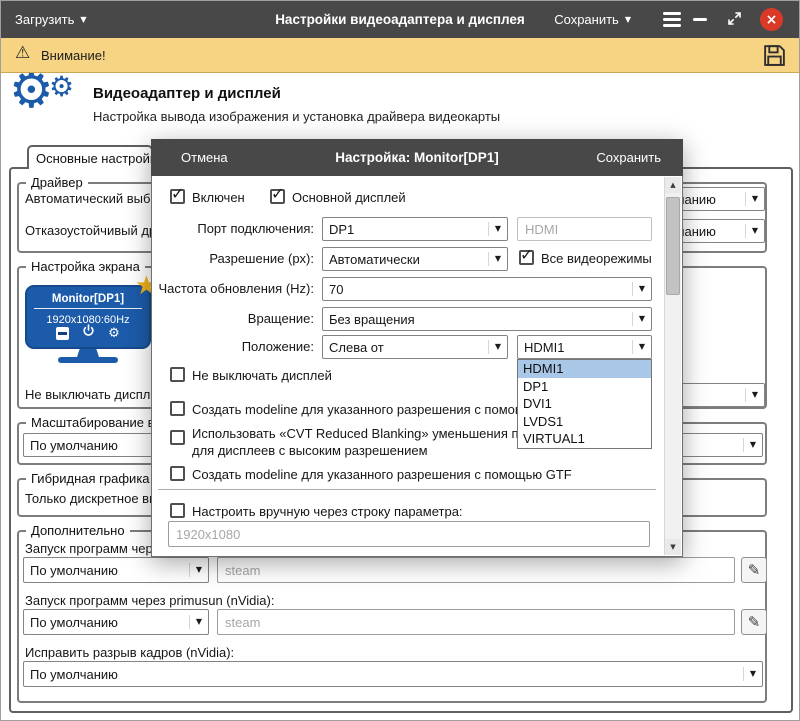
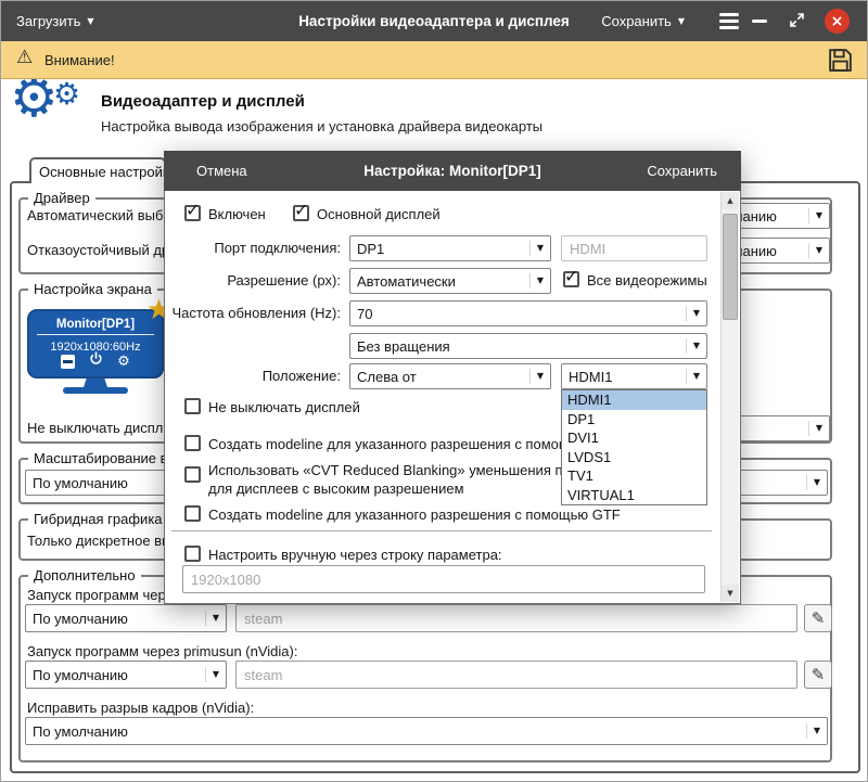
  Загрузить
  ▼
  Настройки видеоадаптера и дисплея
  Сохранить
  ▼
  ×
  ⚠
  Внимание!
  ⚙
  ⚙
  Видеоадаптер и дисплей
  Настройка вывода изображения и установка драйвера видеокарты
  Основные настрой
  Драйвер
  Автоматический выб
  ▼
  Отказоустойчивый д
  ▼
  Настройка экрана
  ★
  Monitor[DP1]
  1920x1080:60Hz
  ⚙
  Не выключать диспл
  ▼
  Масштабирование
  По умолчанию
  ▼
  Гибридная графика
  Только дискретное в
  Дополнительно
  Запуск программ чер
  По умолчанию
  ▼
  steam
  ✎
  Запуск программ через primusun (nVidia):
  По умолчанию
  ▼
  steam
  ✎
  Исправить разрыв кадров (nVidia):
  По умолчанию
  ▼
  Отмена
  Настройка: Monitor[DP1]
  Сохранить
  ✓
  Включен
  ✓
  Основной дисплей
  Порт подключения:
  DP1
  ▼
  HDMI
  Разрешение (px):
  Автоматически
  ▼
  ✓
  Все видеорежимы
  Частота обновления (Hz):
  70
  ▼
- Вращение:
  Без вращения
  ▼
  Положение:
  Слева от
  ▼
  HDMI1
  ▼
  HDMI1
  DP1
  DVI1
  LVDS1
+ TV1
  VIRTUAL1
  Не выключать дисплей
  Создать modeline для указанного разрешения с помо
  Использовать «CVT Reduced Blanking» уменьшения п
  для дисплеев с высоким разрешением
  Создать modeline для указанного разрешения с помощью GTF
  Настроить вручную через строку параметра:
  1920x1080
  ▲
  ▼
